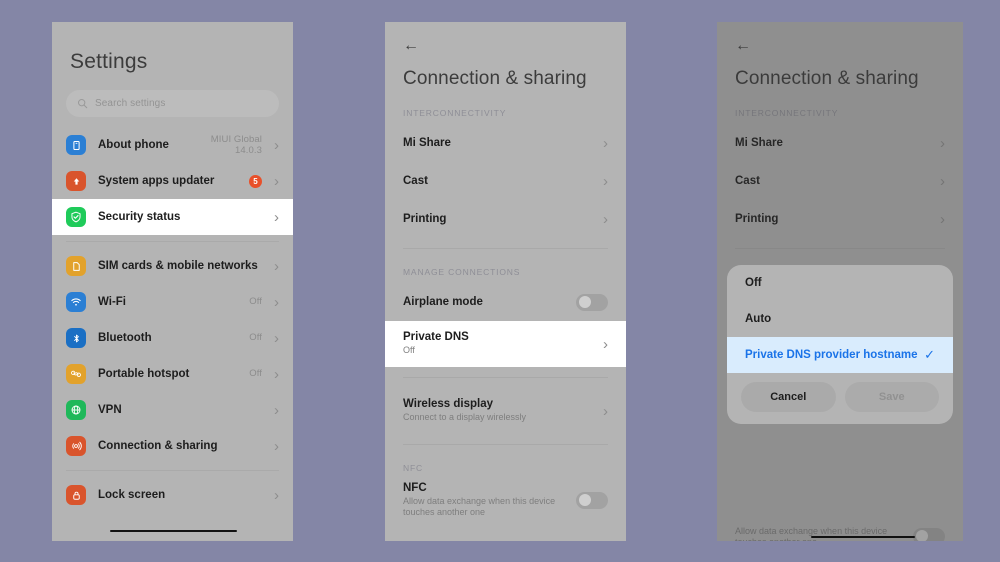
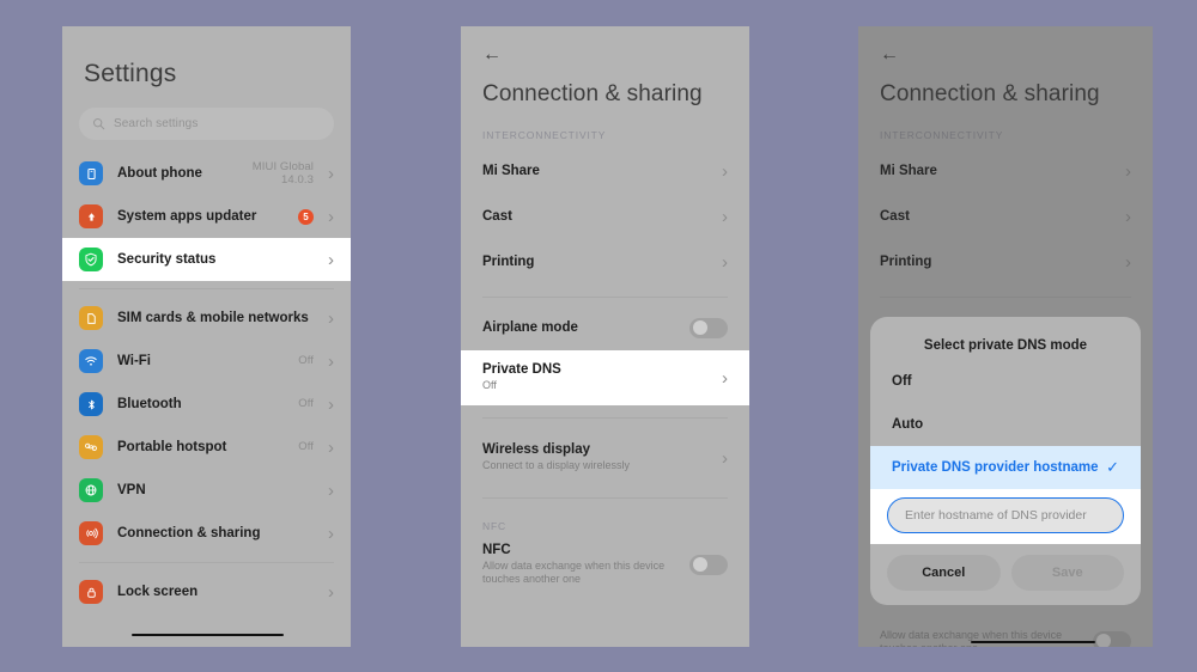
  Settings
  Search settings
  About phone
  MIUI Global
  14.0.3
  ›
  System apps updater
  5
  ›
  Security status
  ›
  SIM cards & mobile networks
  ›
  Wi-Fi
  Off
  ›
  Bluetooth
  Off
  ›
  Portable hotspot
  Off
  ›
  VPN
  ›
  Connection & sharing
  ›
  Lock screen
  ›
  ←
  Connection & sharing
  INTERCONNECTIVITY
  Mi Share
  ›
  Cast
  ›
  Printing
  ›
- MANAGE CONNECTIONS
  Airplane mode
  Private DNS
  Off
  ›
  Wireless display
  Connect to a display wirelessly
  ›
  NFC
  NFC
  Allow data exchange when this device touches another one
  ←
  Connection & sharing
  INTERCONNECTIVITY
  Mi Share
  ›
  Cast
  ›
  Printing
  ›
+ Select private DNS mode
  Off
  Auto
  Private DNS provider hostname
  ✓
+ Enter hostname of DNS provider
  Cancel
  Save
